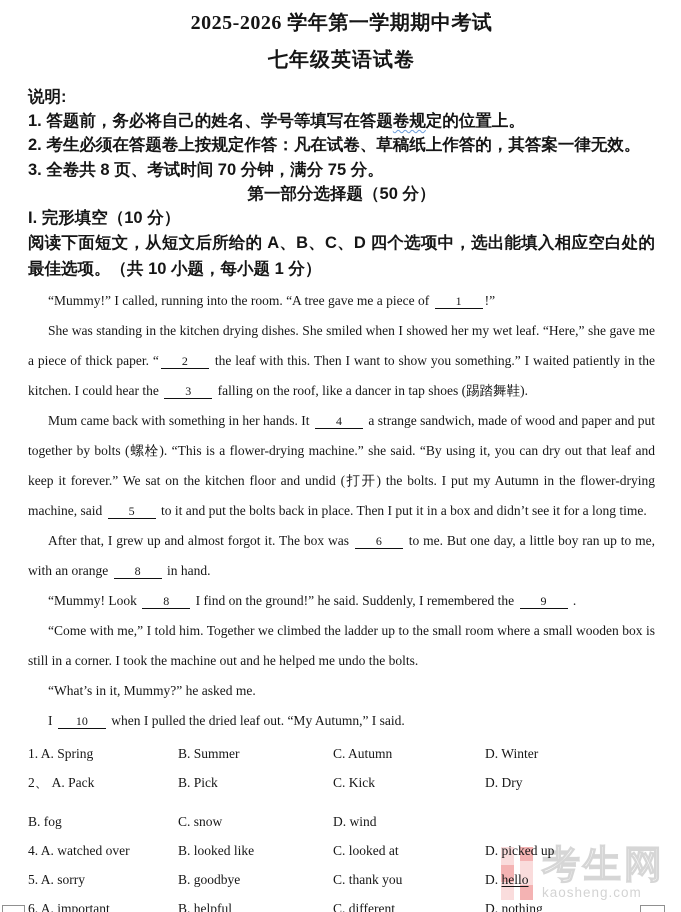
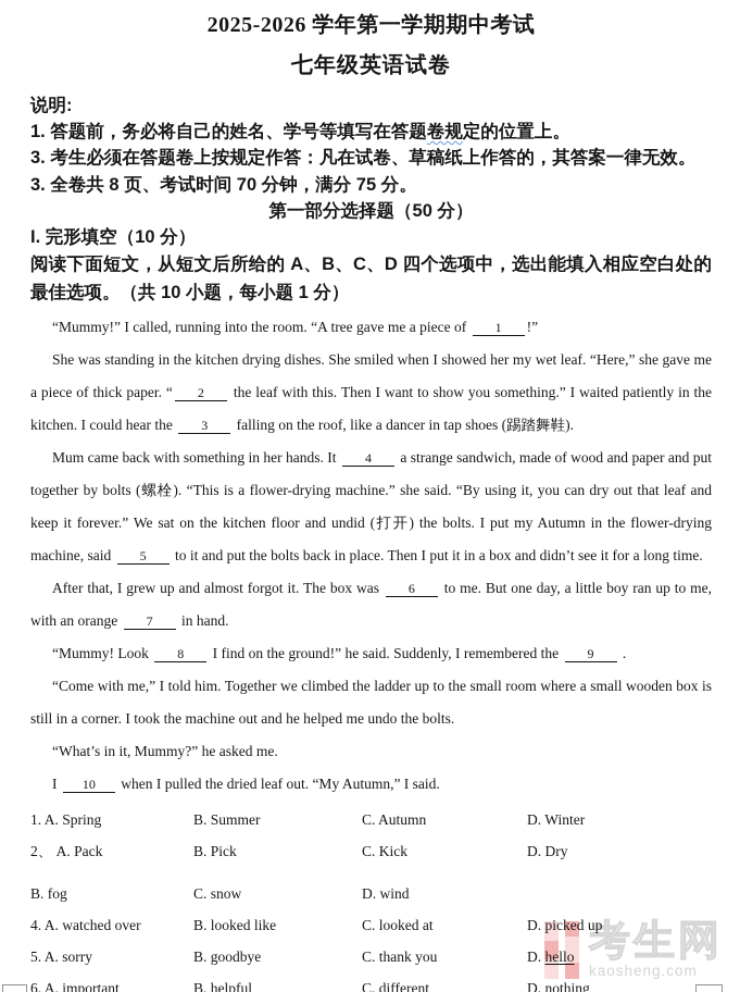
  考生网
  kaosheng.com
  2025-2026 学年第一学期期中考试
  七年级英语试卷
  说明:
  1. 答题前，务必将自己的姓名、学号等填写在答题卷规定的位置上。
- 2. 考生必须在答题卷上按规定作答：凡在试卷、草稿纸上作答的，其答案一律无效。
+ 3. 考生必须在答题卷上按规定作答：凡在试卷、草稿纸上作答的，其答案一律无效。
  3. 全卷共 8 页、考试时间 70 分钟，满分 75 分。
  第一部分选择题（50 分）
  I. 完形填空（10 分）
  阅读下面短文，从短文后所给的 A、B、C、D 四个选项中，选出能填入相应空白处的最佳选项。（共 10 小题，每小题 1 分）
  “Mummy!” I called, running into the room. “A tree gave me a piece of 1 !”
  She was standing in the kitchen drying dishes. She smiled when I showed her my wet leaf. “Here,” she gave me a piece of thick paper. “ 2 the leaf with this. Then I want to show you something.” I waited patiently in the kitchen. I could hear the 3 falling on the roof, like a dancer in tap shoes (踢踏舞鞋).
  Mum came back with something in her hands. It 4 a strange sandwich, made of wood and paper and put together by bolts (螺栓). “This is a flower-drying machine.” she said. “By using it, you can dry out that leaf and keep it forever.” We sat on the kitchen floor and undid (打开) the bolts. I put my Autumn in the flower-drying machine, said 5 to it and put the bolts back in place. Then I put it in a box and didn’t see it for a long time.
- After that, I grew up and almost forgot it. The box was 6 to me. But one day, a little boy ran up to me, with an orange 8 in hand.
+ After that, I grew up and almost forgot it. The box was 6 to me. But one day, a little boy ran up to me, with an orange 7 in hand.
  “Mummy! Look 8 I find on the ground!” he said. Suddenly, I remembered the 9 .
  “Come with me,” I told him. Together we climbed the ladder up to the small room where a small wooden box is still in a corner. I took the machine out and he helped me undo the bolts.
  “What’s in it, Mummy?” he asked me.
  I 10 when I pulled the dried leaf out. “My Autumn,” I said.
  1. A. Spring
  B. Summer
  C. Autumn
  D. Winter
  2、 A. Pack
  B. Pick
  C. Kick
  D. Dry
  B. fog
  C. snow
  D. wind
  4. A. watched over
  B. looked like
  C. looked at
  D. picked up
  5. A. sorry
  B. goodbye
  C. thank you
  D. hello
  6. A. important
  B. helpful
  C. different
  D. nothing
